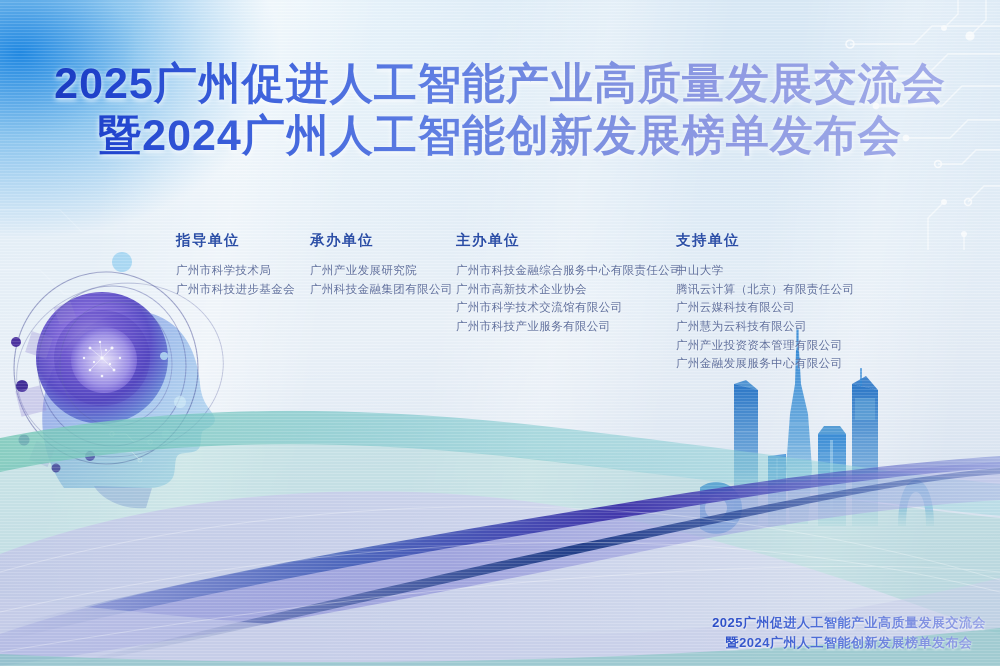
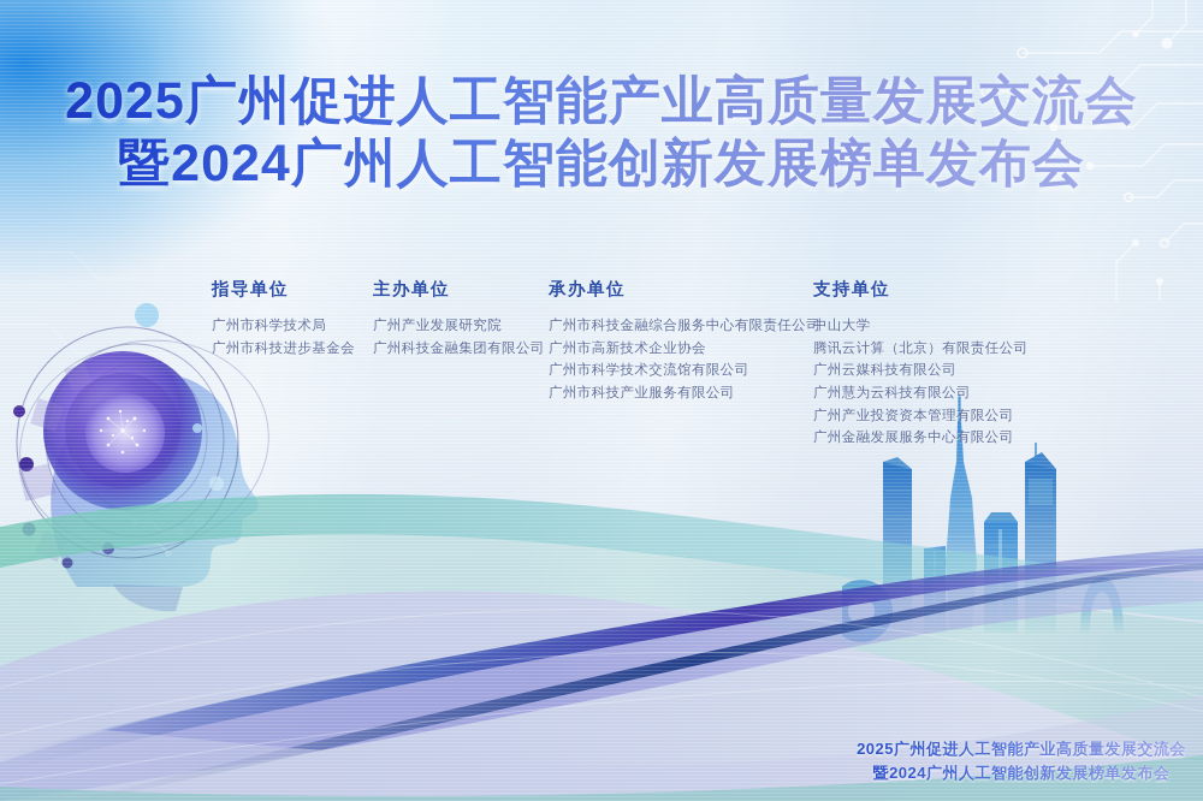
  2025广州促进人工智能产业高质量发展交流会
  暨2024广州人工智能创新发展榜单发布会
  指导单位
  广州市科学技术局
  广州市科技进步基金会
- 承办单位
+ 主办单位
  广州产业发展研究院
  广州科技金融集团有限公司
- 主办单位
+ 承办单位
  广州市科技金融综合服务中心有限责任公司
  广州市高新技术企业协会
  广州市科学技术交流馆有限公司
  广州市科技产业服务有限公司
  支持单位
  中山大学
  腾讯云计算（北京）有限责任公司
  广州云媒科技有限公司
  广州慧为云科技有限公司
  广州产业投资资本管理有限公司
  广州金融发展服务中心有限公司
  2025广州促进人工智能产业高质量发展交流会
  暨2024广州人工智能创新发展榜单发布会
